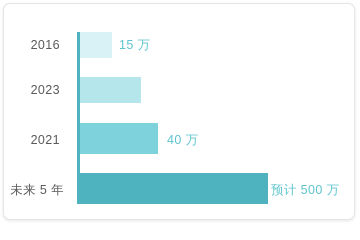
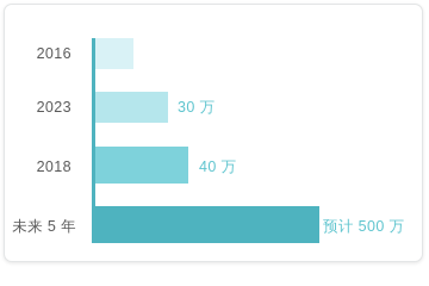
  2016
- 15 万
  2023
+ 30 万
- 2021
+ 2018
  40 万
  未来 5 年
  预计 500 万
